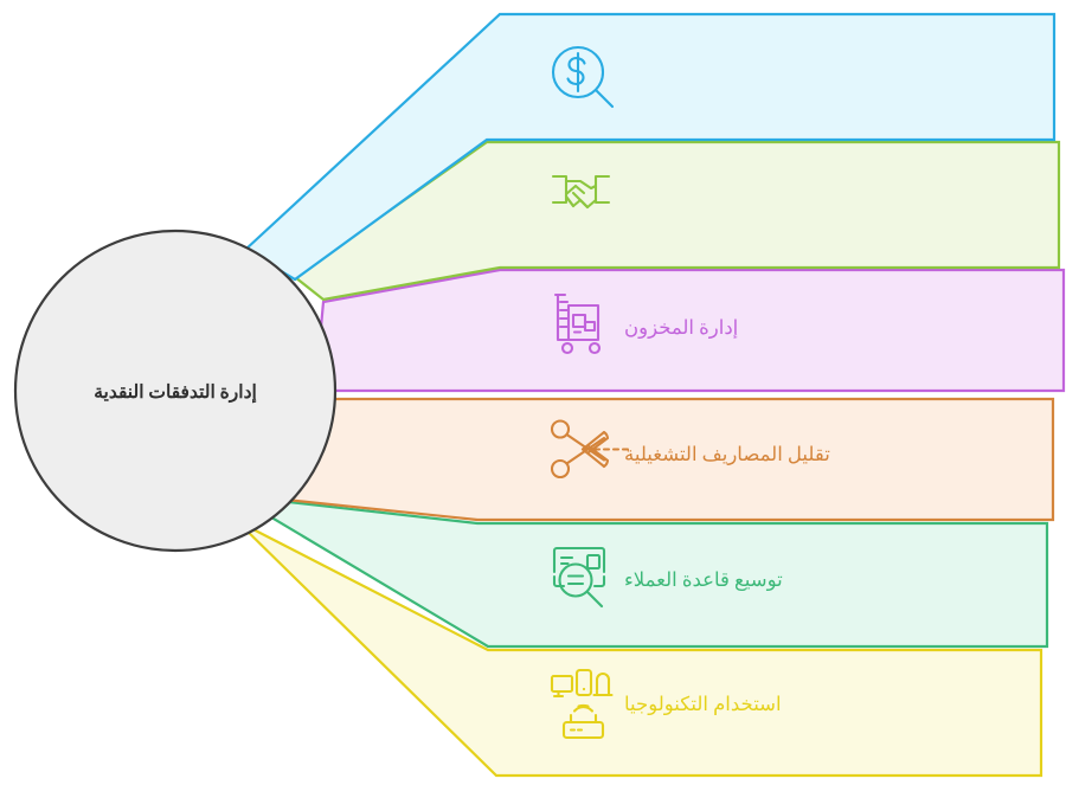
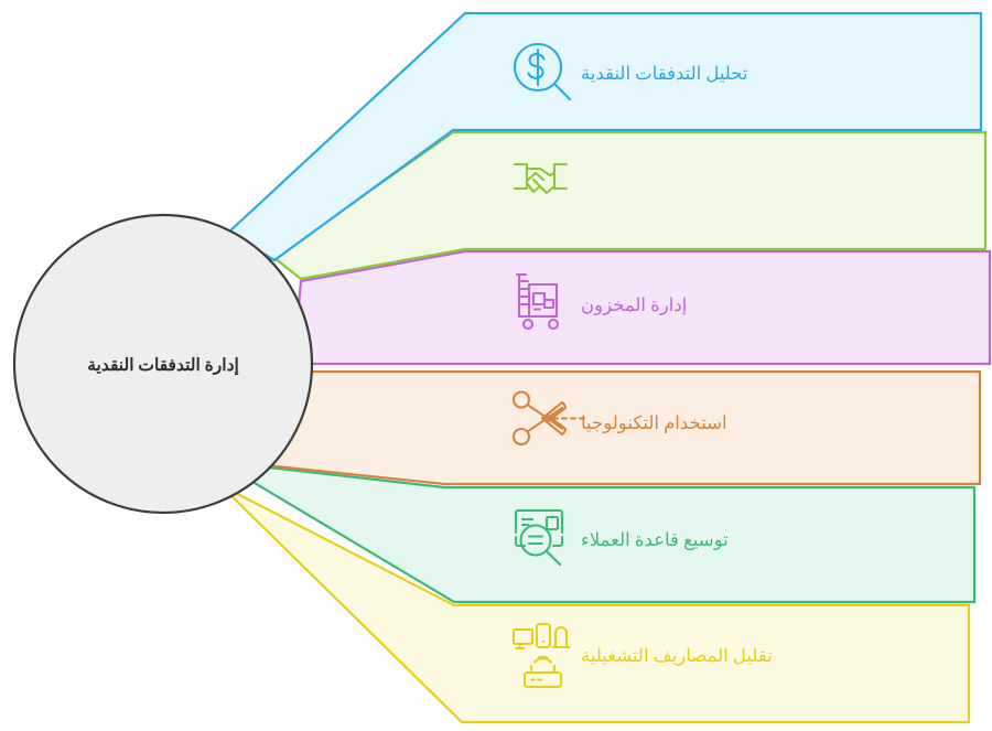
- استخدام التكنولوجيا
+ تقليل المصاريف التشغيلية
  توسيع قاعدة العملاء
- تقليل المصاريف التشغيلية
+ استخدام التكنولوجيا
  إدارة المخزون
+ تحليل التدفقات النقدية
  إدارة التدفقات النقدية
